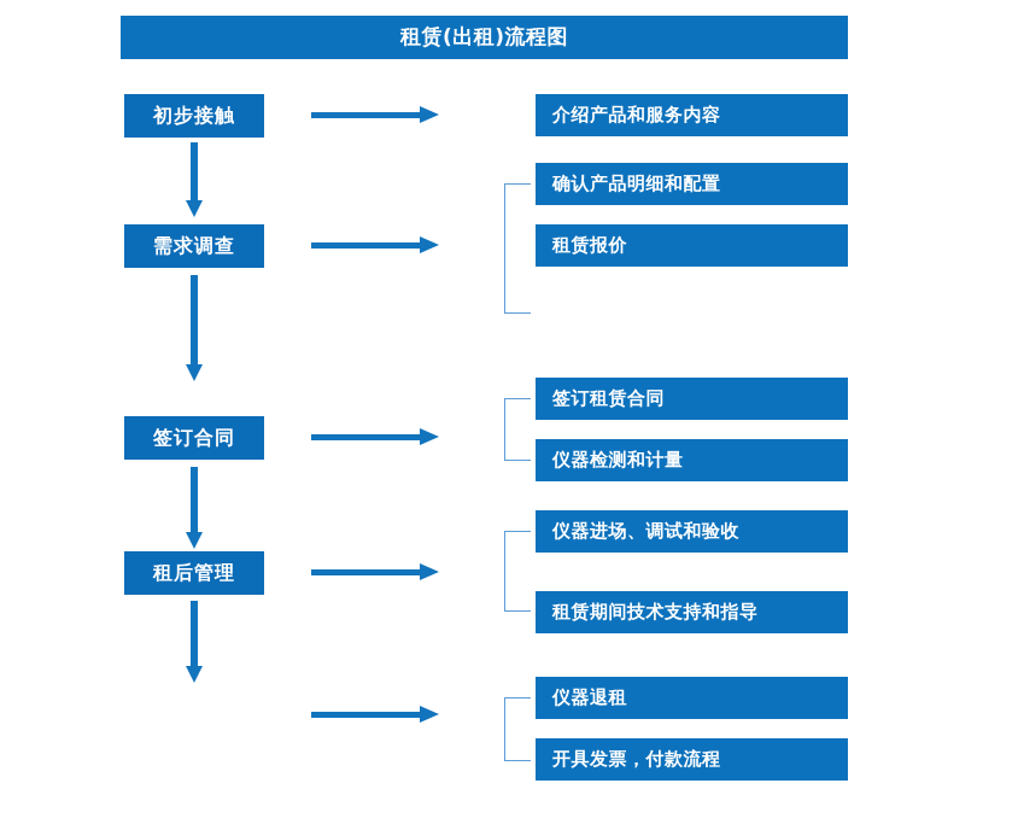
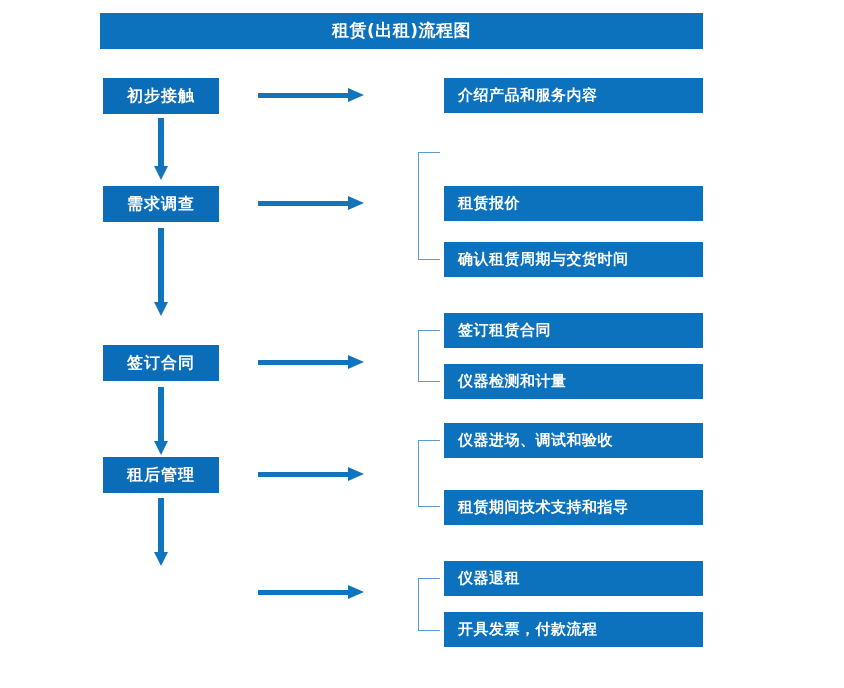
  租赁(出租)流程图
  初步接触
  介绍产品和服务内容
  需求调查
- 确认产品明细和配置
  租赁报价
+ 确认租赁周期与交货时间
  签订合同
  签订租赁合同
  仪器检测和计量
  租后管理
  仪器进场、调试和验收
  租赁期间技术支持和指导
  仪器退租
  开具发票，付款流程
